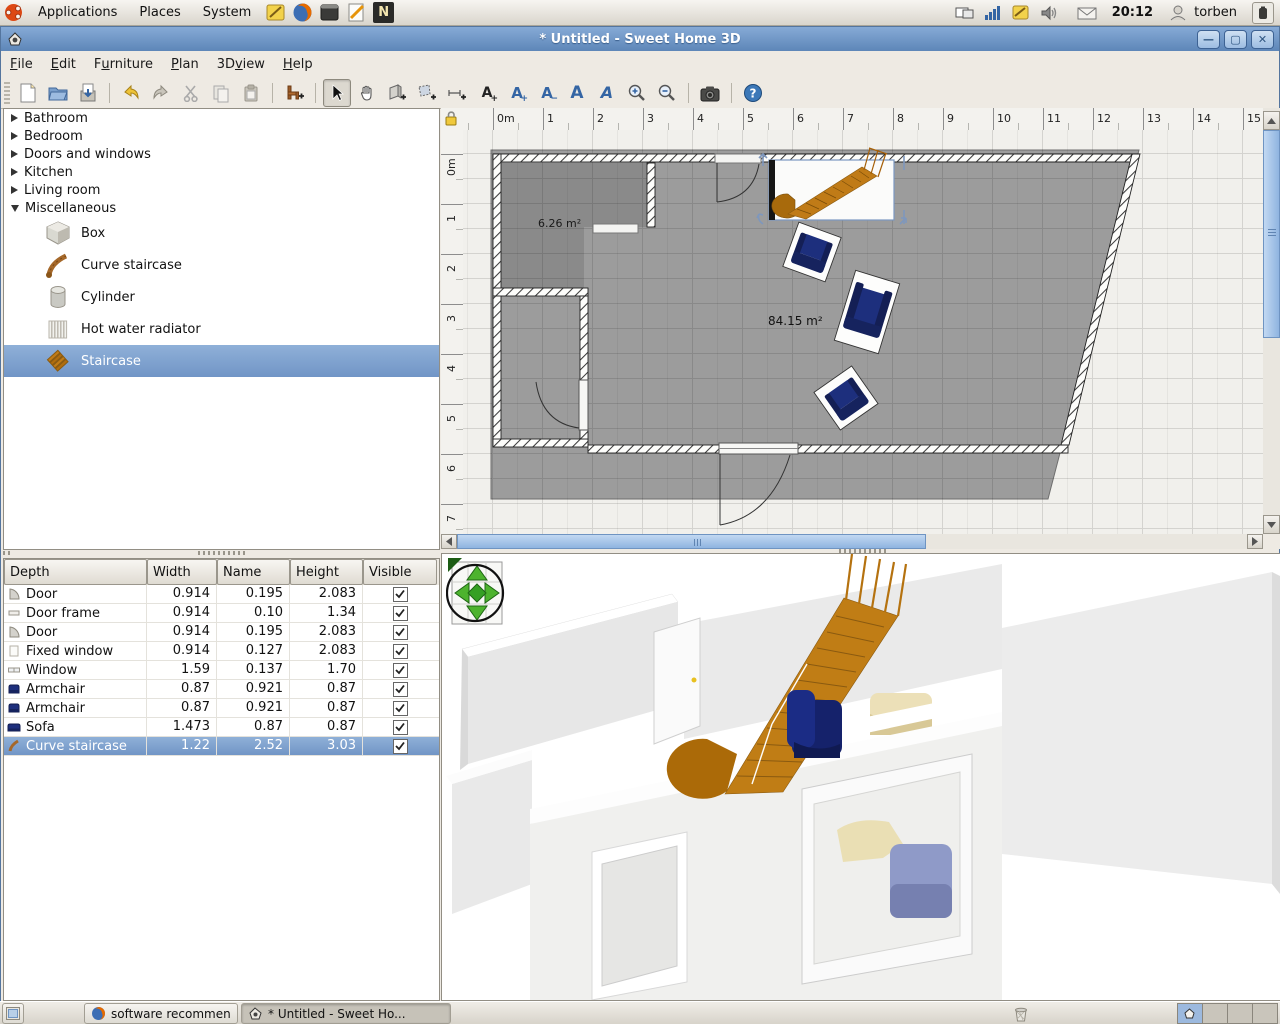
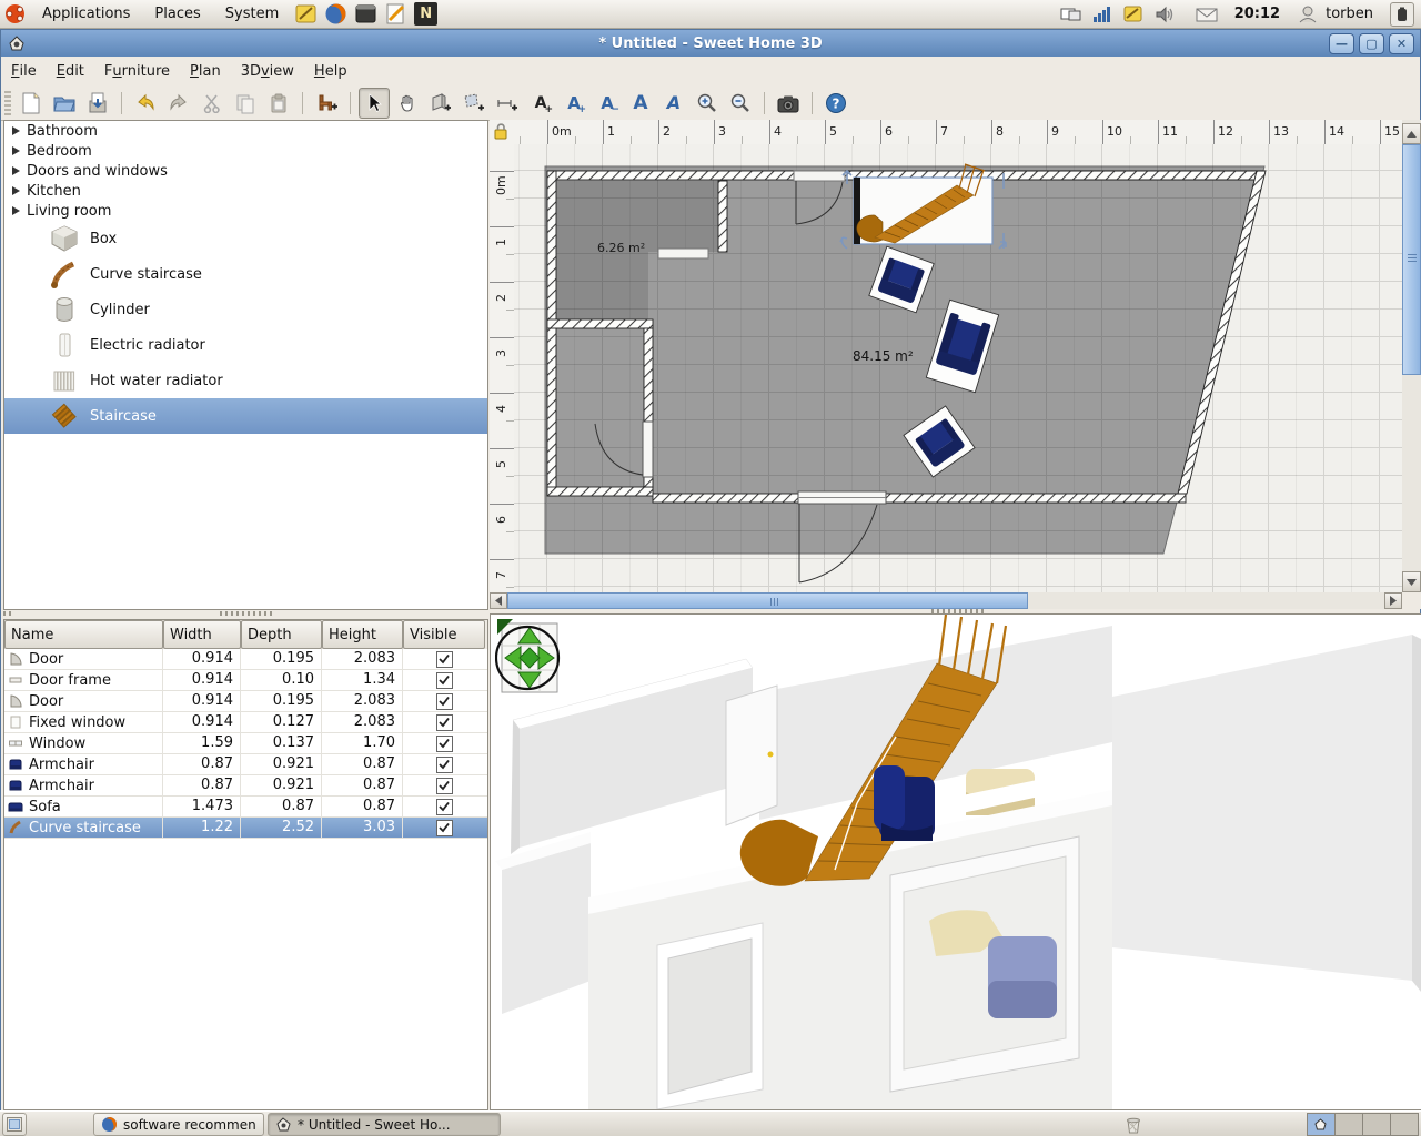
  Applications
  Places
  System
  N
  20:12
  torben
  * Untitled - Sweet Home 3D
  —
  ▢
  ✕
  F
  ile
  E
  dit
  F
  u
  rniture
  P
  lan
  3D
  v
  iew
  H
  elp
  A
  +
  A
  +
  A
  −
  A
  A
  ?
  Bathroom
  Bedroom
  Doors and windows
  Kitchen
  Living room
- Miscellaneous
  Box
  Curve staircase
  Cylinder
+ Electric radiator
  Hot water radiator
  Staircase
- Depth
+ Name
  Width
- Name
+ Depth
  Height
  Visible
  Door
  0.914
  0.195
  2.083
  Door frame
  0.914
  0.10
  1.34
  Door
  0.914
  0.195
  2.083
  Fixed window
  0.914
  0.127
  2.083
  Window
  1.59
  0.137
  1.70
  Armchair
  0.87
  0.921
  0.87
  Armchair
  0.87
  0.921
  0.87
  Sofa
  1.473
  0.87
  0.87
  Curve staircase
  1.22
  2.52
  3.03
  0m
  1
  2
  3
  4
  5
  6
  7
  8
  9
  10
  11
  12
  13
  14
  15
  6.26 m²
  84.15 m²
  software recommen
  * Untitled - Sweet Ho...
